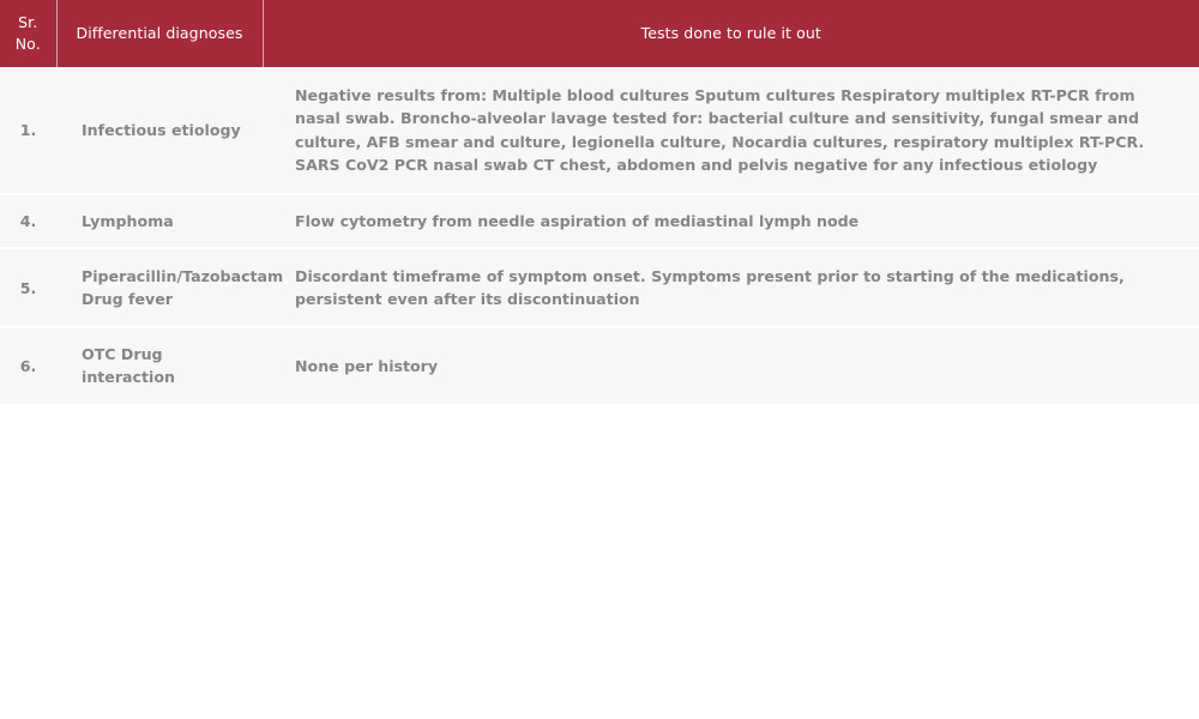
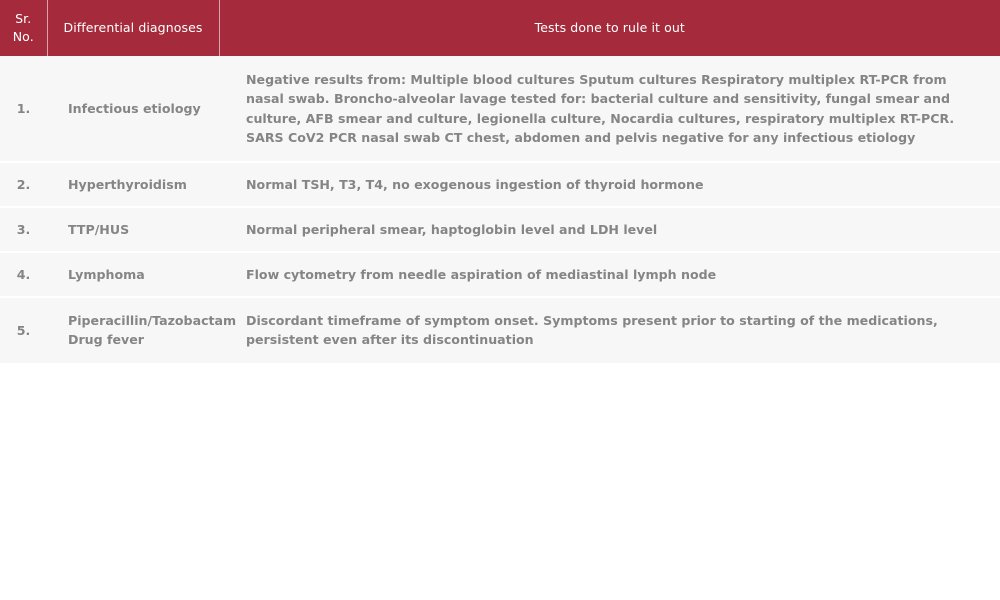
  Sr. No.	Differential diagnoses	Tests done to rule it out
  1.	Infectious etiology	Negative results from: Multiple blood cultures Sputum cultures Respiratory multiplex RT-PCR from nasal swab. Broncho-alveolar lavage tested for: bacterial culture and sensitivity, fungal smear and culture, AFB smear and culture, legionella culture, Nocardia cultures, respiratory multiplex RT-PCR. SARS CoV2 PCR nasal swab CT chest, abdomen and pelvis negative for any infectious etiology
+ 2.	Hyperthyroidism	Normal TSH, T3, T4, no exogenous ingestion of thyroid hormone
+ 3.	TTP/HUS	Normal peripheral smear, haptoglobin level and LDH level
  4.	Lymphoma	Flow cytometry from needle aspiration of mediastinal lymph node
  5.	Piperacillin/Tazobactam Drug fever	Discordant timeframe of symptom onset. Symptoms present prior to starting of the medications, persistent even after its discontinuation
- 6.	OTC Drug interaction	None per history
